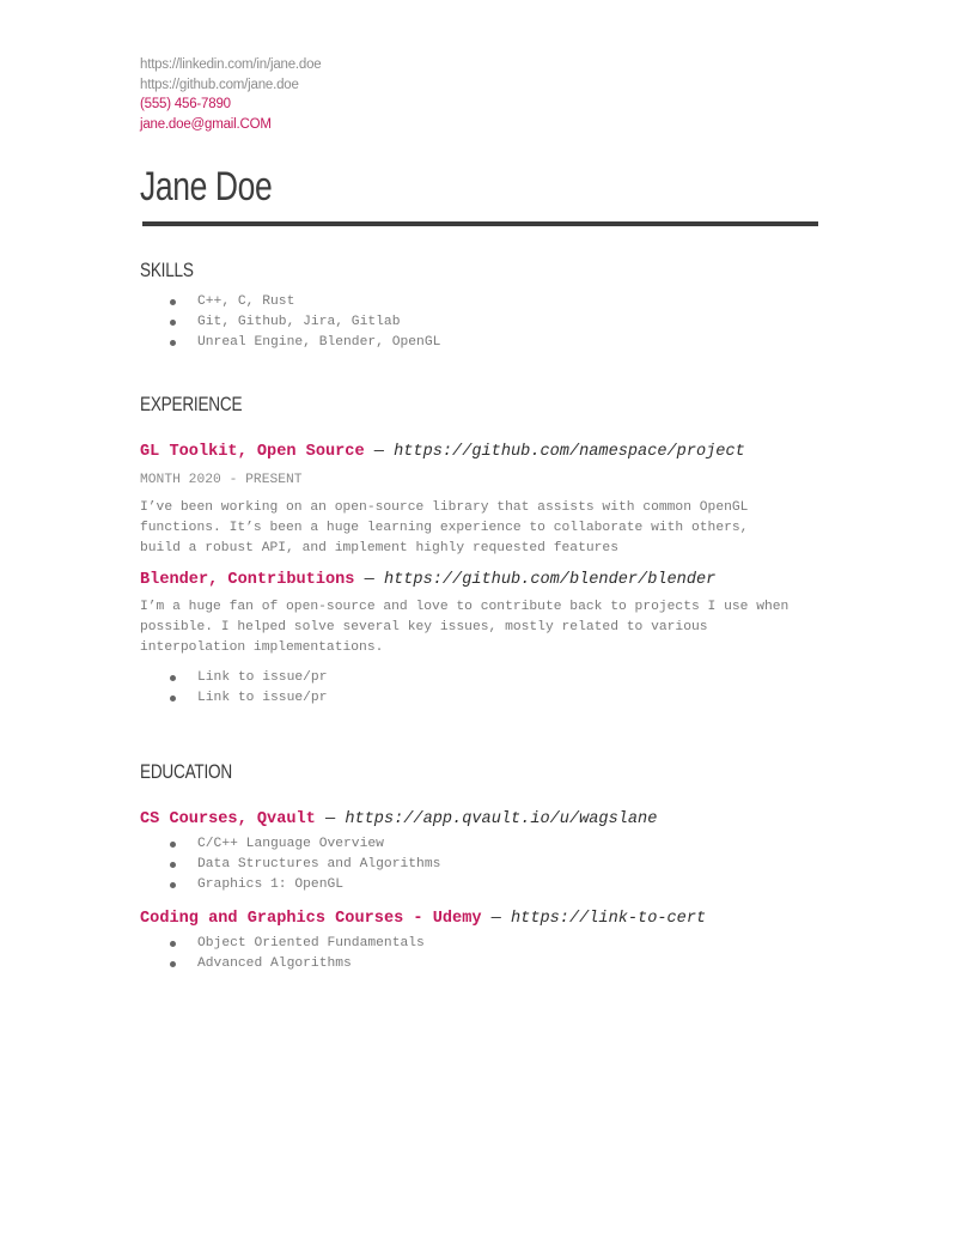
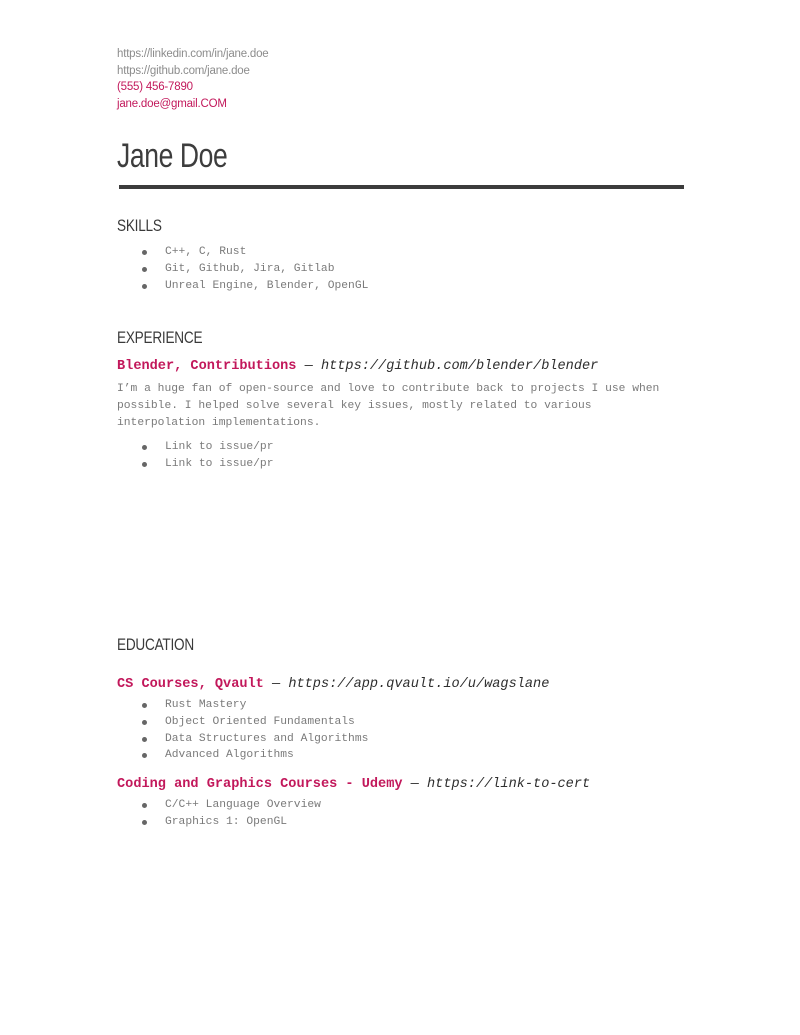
  https://linkedin.com/in/jane.doe
  https://github.com/jane.doe
  (555) 456-7890
  jane.doe@gmail.COM
  Jane Doe
  SKILLS
  C++, C, Rust
  Git, Github, Jira, Gitlab
  Unreal Engine, Blender, OpenGL
  EXPERIENCE
- GL Toolkit, Open Source — https://github.com/namespace/project
- MONTH 2020 - PRESENT
- I’ve been working on an open-source library that assists with common OpenGL
- functions. It’s been a huge learning experience to collaborate with others,
- build a robust API, and implement highly requested features
  Blender, Contributions — https://github.com/blender/blender
  I’m a huge fan of open-source and love to contribute back to projects I use when
  possible. I helped solve several key issues, mostly related to various
  interpolation implementations.
  Link to issue/pr
  Link to issue/pr
  EDUCATION
  CS Courses, Qvault — https://app.qvault.io/u/wagslane
+ Rust Mastery
- C/C++ Language Overview
+ Object Oriented Fundamentals
  Data Structures and Algorithms
- Graphics 1: OpenGL
+ Advanced Algorithms
  Coding and Graphics Courses - Udemy — https://link-to-cert
- Object Oriented Fundamentals
+ C/C++ Language Overview
- Advanced Algorithms
+ Graphics 1: OpenGL
